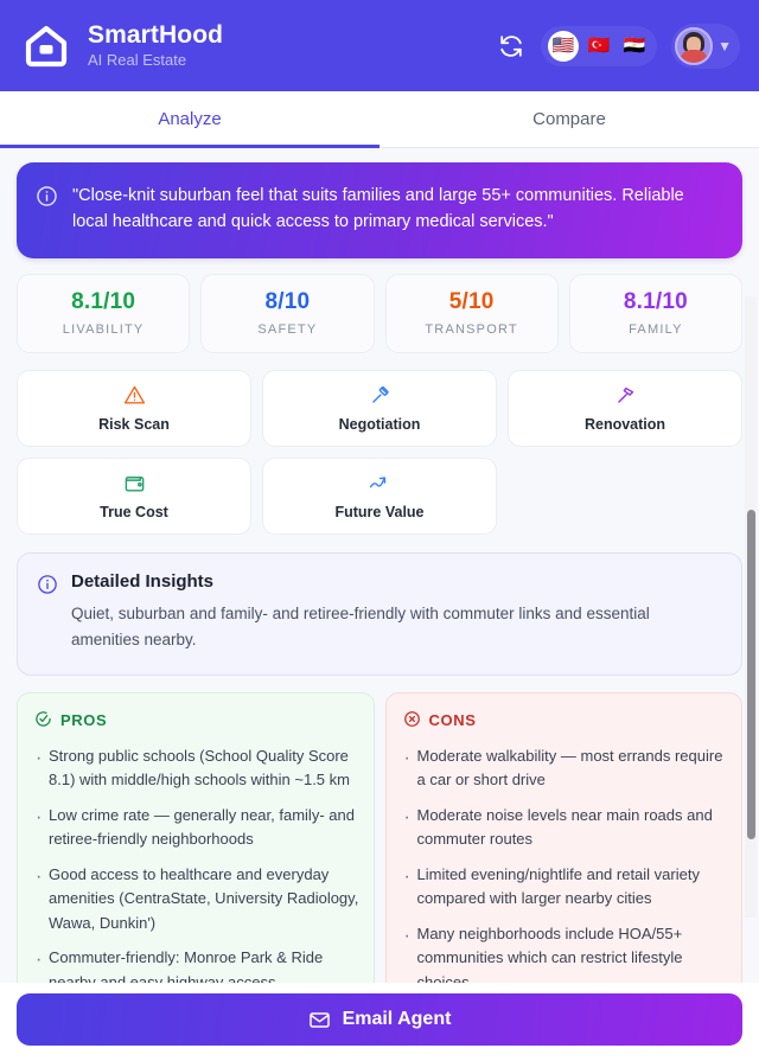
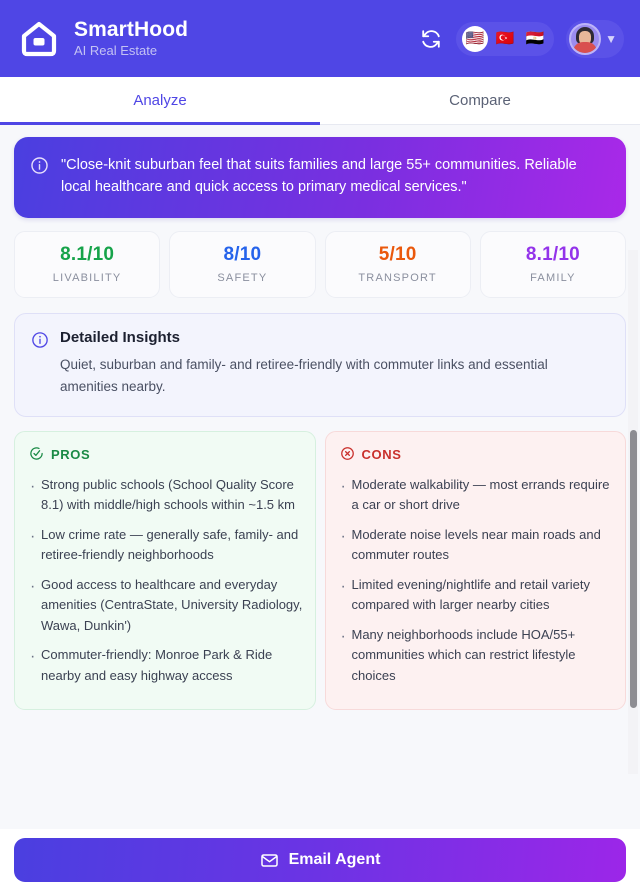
  SmartHood
  AI Real Estate
  🇺🇸
  🇹🇷
  🇪🇬
  ▼
  Analyze
  Compare
  "Close-knit suburban feel that suits families and large 55+ communities. Reliable local healthcare and quick access to primary medical services."
  8.1/10
  LIVABILITY
  8/10
  SAFETY
  5/10
  TRANSPORT
  8.1/10
  FAMILY
- Risk Scan
- Negotiation
- Renovation
- True Cost
- Future Value
  Detailed Insights
  Quiet, suburban and family- and retiree-friendly with commuter links and essential amenities nearby.
  PROS
  Strong public schools (School Quality Score 8.1) with middle/high schools within ~1.5 km
- Low crime rate — generally near, family- and retiree-friendly neighborhoods
+ Low crime rate — generally safe, family- and retiree-friendly neighborhoods
  Good access to healthcare and everyday amenities (CentraState, University Radiology, Wawa, Dunkin')
  Commuter-friendly: Monroe Park & Ride nearby and easy highway access
  CONS
  Moderate walkability — most errands require a car or short drive
  Moderate noise levels near main roads and commuter routes
  Limited evening/nightlife and retail variety compared with larger nearby cities
  Many neighborhoods include HOA/55+ communities which can restrict lifestyle choices
  Email Agent
